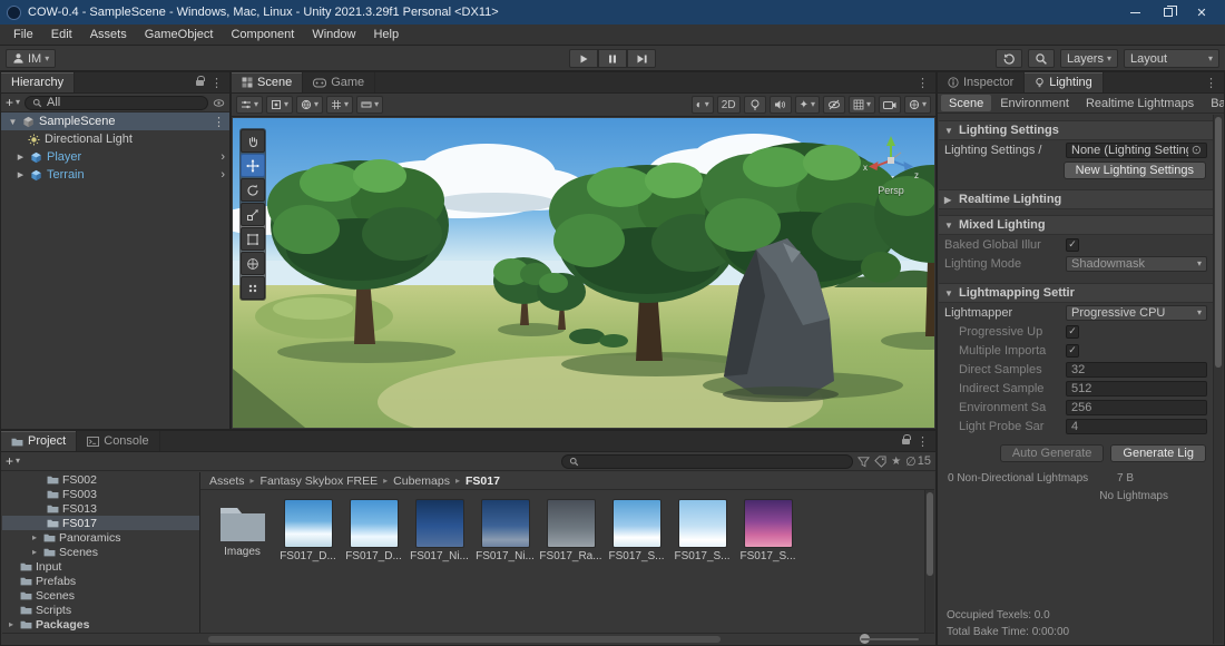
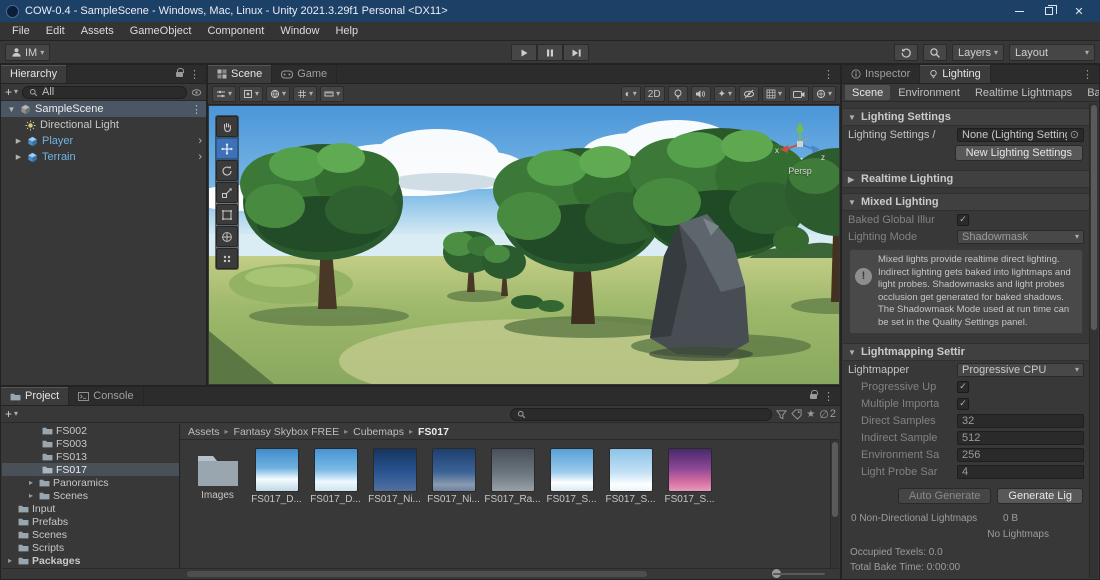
  COW-0.4 - SampleScene - Windows, Mac, Linux - Unity 2021.3.29f1 Personal <DX11>
  ✕
  File
  Edit
  Assets
  GameObject
  Component
  Window
  Help
  IM
  ▾
  Layers
  ▾
  Layout
  ▾
  Hierarchy
  ⋮
  +
  ▾
  All
  ▼
  SampleScene
  ⋮
  Directional Light
  Player
  ›
  Terrain
  ›
  Scene
  Game
  ⋮
  ▾
  ▾
  ▾
  ▾
  ▾
  ◐
  ▾
  2D
  ✦
  ▾
  ▾
  ▾
  x
  z
  Persp
  Project
  Console
  ⋮
  +
  ▾
  ★
  ∅
- 15
+ 2
  FS002
  FS003
  FS013
  FS017
  ▸
  Panoramics
  ▸
  Scenes
  Input
  Prefabs
  Scenes
  Scripts
  ▸
  Packages
  Assets
  ▸
  Fantasy Skybox FREE
  ▸
  Cubemaps
  ▸
  FS017
  Images
  FS017_D...
  FS017_D...
  FS017_Ni...
  FS017_Ni...
  FS017_Ra...
  FS017_S...
  FS017_S...
  FS017_S...
  Inspector
  Lighting
  ⋮
  Scene
  Environment
  Realtime Lightmaps
  ▼
  Lighting Settings
  Lighting Settings /
  None (Lighting Settin
  ⊙
  New Lighting Settings
  ▶
  Realtime Lighting
  ▼
  Mixed Lighting
  Baked Global Illur
  ✓
  Lighting Mode
  Shadowmask
  ▾
+ !
+ Mixed lights provide realtime direct lighting. Indirect lighting gets baked into lightmaps and light probes. Shadowmasks and light probes occlusion get generated for baked shadows. The Shadowmask Mode used at run time can be set in the Quality Settings panel.
  ▼
  Lightmapping Settir
  Lightmapper
  Progressive CPU
  ▾
  Progressive Up
  ✓
  Multiple Importa
  ✓
  Direct Samples
  32
  Indirect Sample
  512
  Environment Sa
  256
  Light Probe Sar
  4
  Auto Generate
  Generate Lig
  0 Non-Directional Lightmaps
- 7 B
+ 0 B
  No Lightmaps
  Occupied Texels: 0.0
  Total Bake Time: 0:00:00
